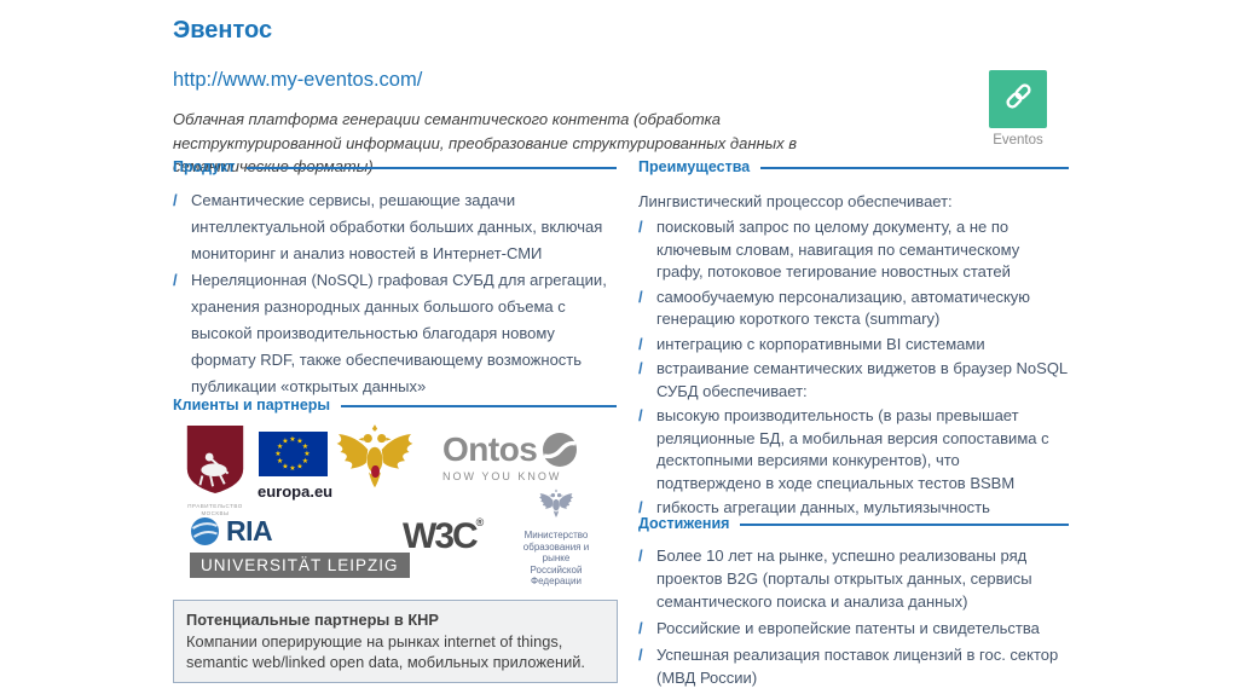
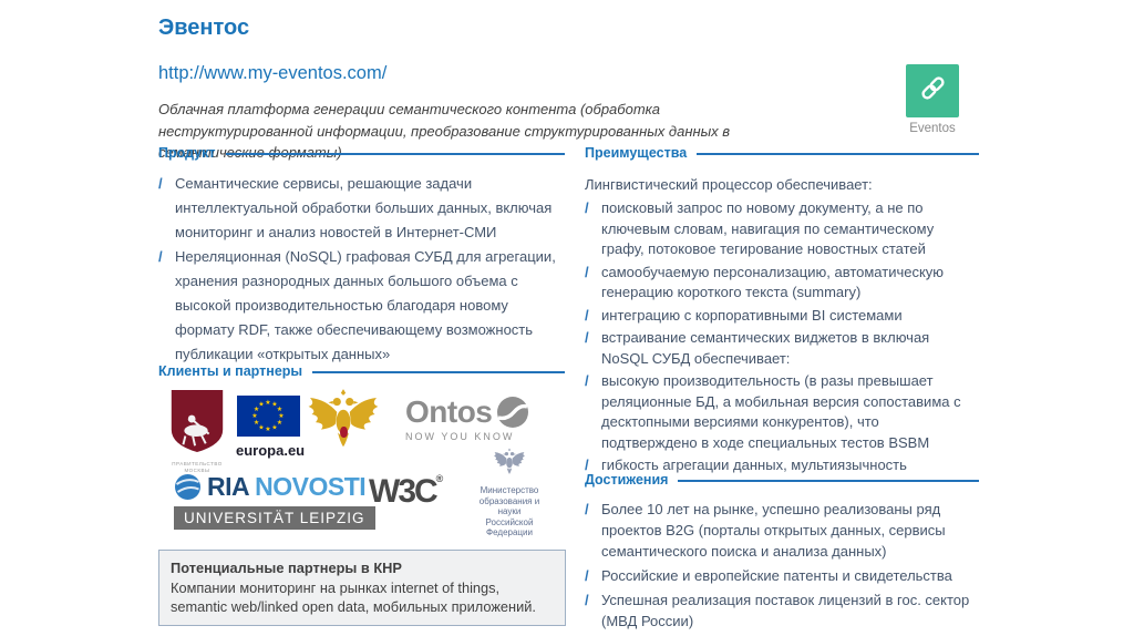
  Эвентос
  http://www.my-eventos.com/
  Облачная платформа генерации семантического контента (обработка неструктурированной информации, преобразование структурированных данных в семантич
  Eventos
  Продукт
  /
  Семантические сервисы, решающие задачи интеллектуальной обработки больших данных, включая мониторинг и анализ новостей в Интернет-СМИ
  /
  Нереляционная (NoSQL) графовая СУБД для агрегации, хранения разнородных данных большого объема с высокой производительностью благодаря новому формату RDF, также обеспечивающему возможность публикации «открытых данных»
  Клиенты и партнеры
  europa.eu
  Ontos
  NOW YOU KNOW
  RIA
+ NOVOSTI
  UNIVERSITÄT LEIPZIG
  W3C®
- Министерство образования и рынке Российской Федерации
+ Министерство образования и науки Российской Федерации
  Потенциальные партнеры в КНР
- Компании оперирующие на рынках internet of things, semantic web/linked open data, мобильных приложений.
+ Компании мониторинг на рынках internet of things, semantic web/linked open data, мобильных приложений.
  Преимущества
  Лингвистический процессор обеспечивает:
  /
- поисковый запрос по целому документу, а не по ключевым словам, навигация по семантическому графу, потоковое тегирование новостных статей
+ поисковый запрос по новому документу, а не по ключевым словам, навигация по семантическому графу, потоковое тегирование новостных статей
  /
  самообучаемую персонализацию, автоматическую генерацию короткого текста (summary)
  /
  интеграцию с корпоративными BI системами
  /
- встраивание семантических виджетов в браузер NoSQL СУБД обеспечивает:
+ встраивание семантических виджетов в включая NoSQL СУБД обеспечивает:
  /
  высокую производительность (в разы превышает реляционные БД, а мобильная версия сопоставима с десктопными версиями конкурентов), что подтверждено в ходе специальных тестов BSBM
  /
  гибкость агрегации данных, мультиязычность
  Достижения
  /
  Более 10 лет на рынке, успешно реализованы ряд проектов B2G (порталы открытых данных, сервисы семантического поиска и анализа данных)
  /
  Российские и европейские патенты и свидетельства
  /
  Успешная реализация поставок лицензий в гос. сектор (МВД России)
